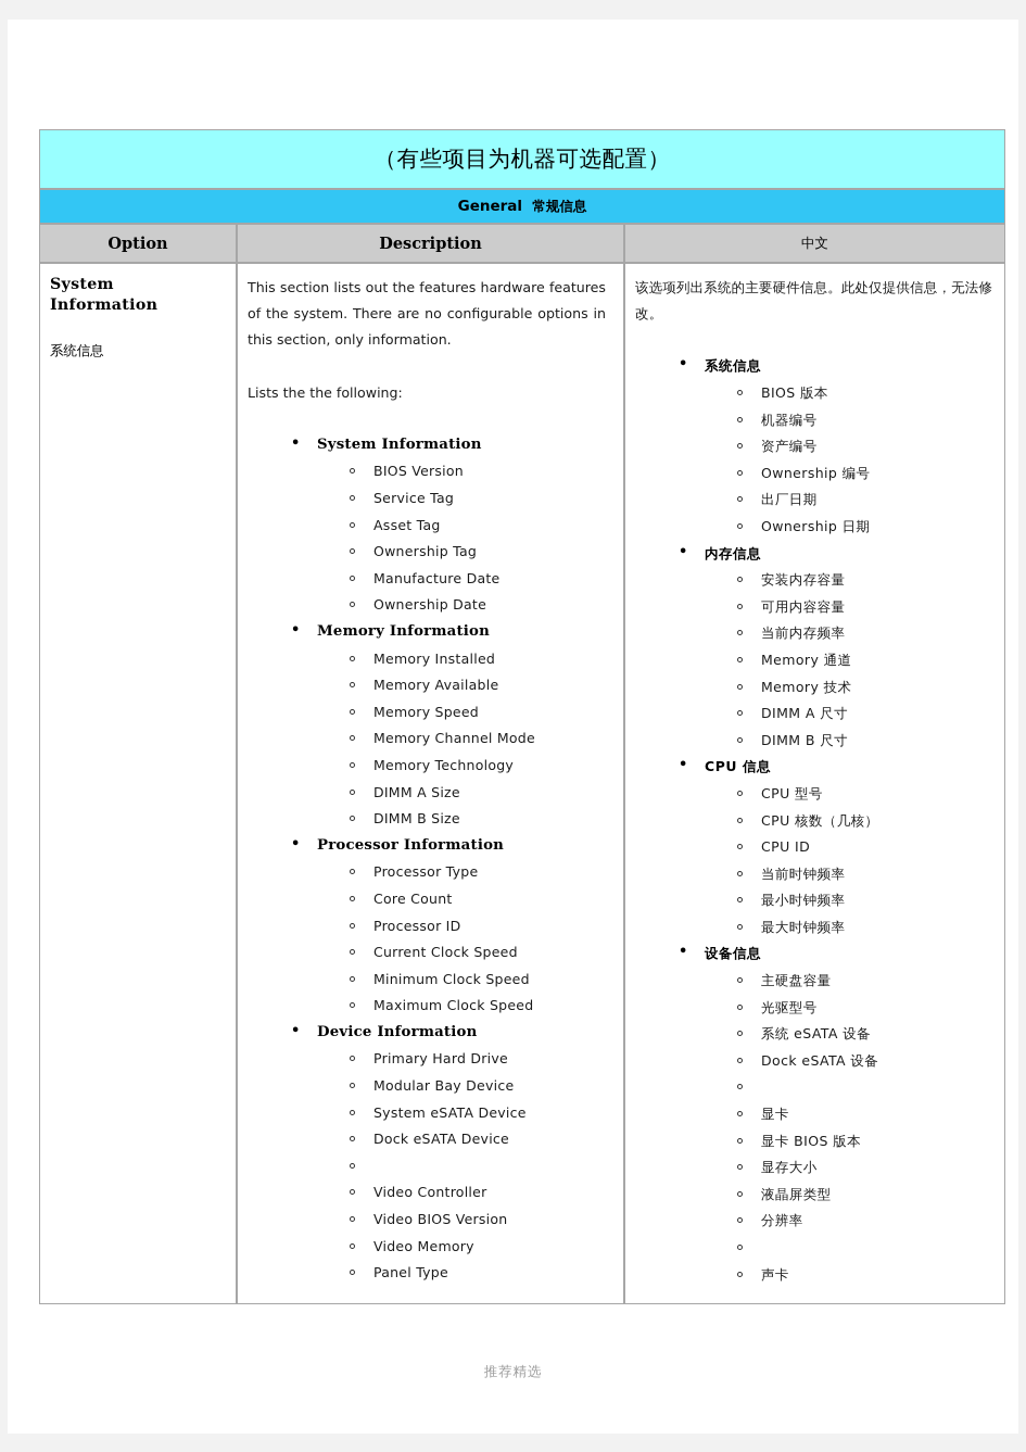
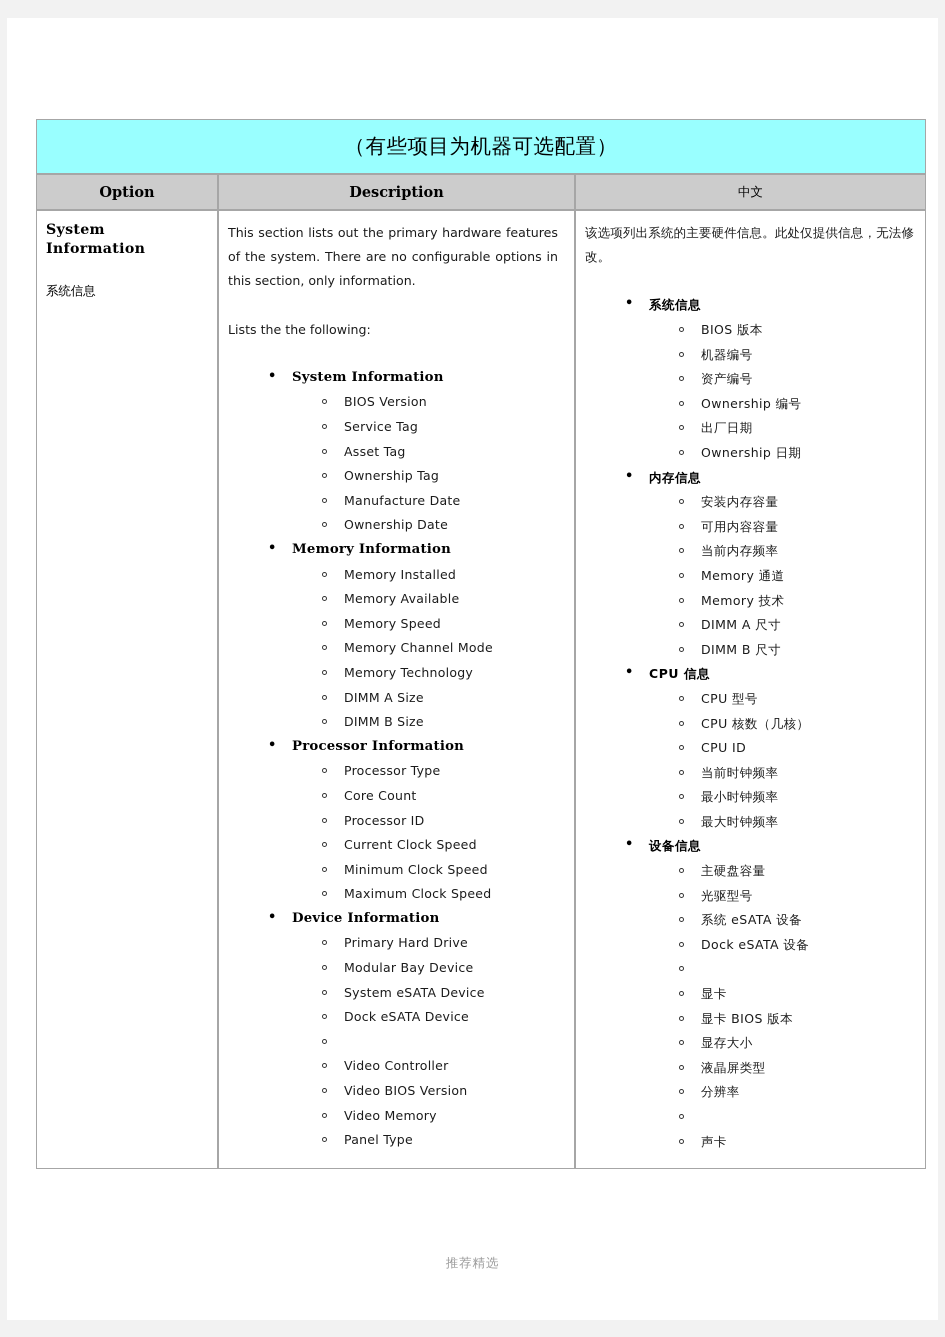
  （有些项目为机器可选配置）
- General 常规信息
  Option	Description	中文
- System Information 系统信息	This section lists out the features hardware features of the system. There are no configurable options in this section, only information. Lists the the following: System InformationBIOS VersionService TagAsset TagOwnership TagManufacture DateOwnership DateMemory InformationMemory InstalledMemory AvailableMemory SpeedMemory Channel ModeMemory TechnologyDIMM A SizeDIMM B SizeProcessor InformationProcessor TypeCore CountProcessor IDCurrent Clock SpeedMinimum Clock SpeedMaximum Clock SpeedDevice InformationPrimary Hard DriveModular Bay DeviceSystem eSATA DeviceDock eSATA DeviceVideo ControllerVideo BIOS VersionVideo MemoryPanel Type	该选项列出系统的主要硬件信息。此处仅提供信息，无法修改。 系统信息BIOS 版本机器编号资产编号Ownership 编号出厂日期Ownership 日期内存信息安装内存容量可用内容容量当前内存频率Memory 通道Memory 技术DIMM A 尺寸DIMM B 尺寸CPU 信息CPU 型号CPU 核数（几核）CPU ID当前时钟频率最小时钟频率最大时钟频率设备信息主硬盘容量光驱型号系统 eSATA 设备Dock eSATA 设备显卡显卡 BIOS 版本显存大小液晶屏类型分辨率声卡
+ System Information 系统信息	This section lists out the primary hardware features of the system. There are no configurable options in this section, only information. Lists the the following: System InformationBIOS VersionService TagAsset TagOwnership TagManufacture DateOwnership DateMemory InformationMemory InstalledMemory AvailableMemory SpeedMemory Channel ModeMemory TechnologyDIMM A SizeDIMM B SizeProcessor InformationProcessor TypeCore CountProcessor IDCurrent Clock SpeedMinimum Clock SpeedMaximum Clock SpeedDevice InformationPrimary Hard DriveModular Bay DeviceSystem eSATA DeviceDock eSATA DeviceVideo ControllerVideo BIOS VersionVideo MemoryPanel Type	该选项列出系统的主要硬件信息。此处仅提供信息，无法修改。 系统信息BIOS 版本机器编号资产编号Ownership 编号出厂日期Ownership 日期内存信息安装内存容量可用内容容量当前内存频率Memory 通道Memory 技术DIMM A 尺寸DIMM B 尺寸CPU 信息CPU 型号CPU 核数（几核）CPU ID当前时钟频率最小时钟频率最大时钟频率设备信息主硬盘容量光驱型号系统 eSATA 设备Dock eSATA 设备显卡显卡 BIOS 版本显存大小液晶屏类型分辨率声卡
  推荐精选
